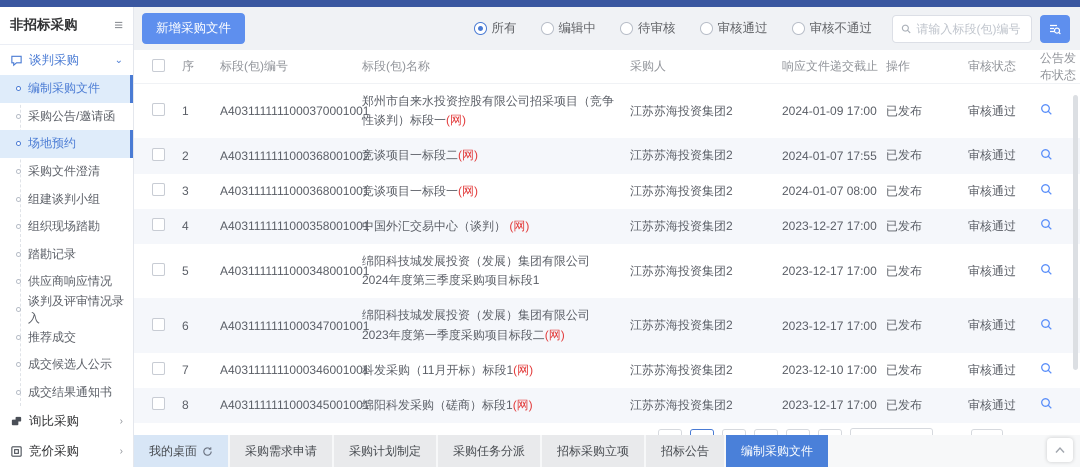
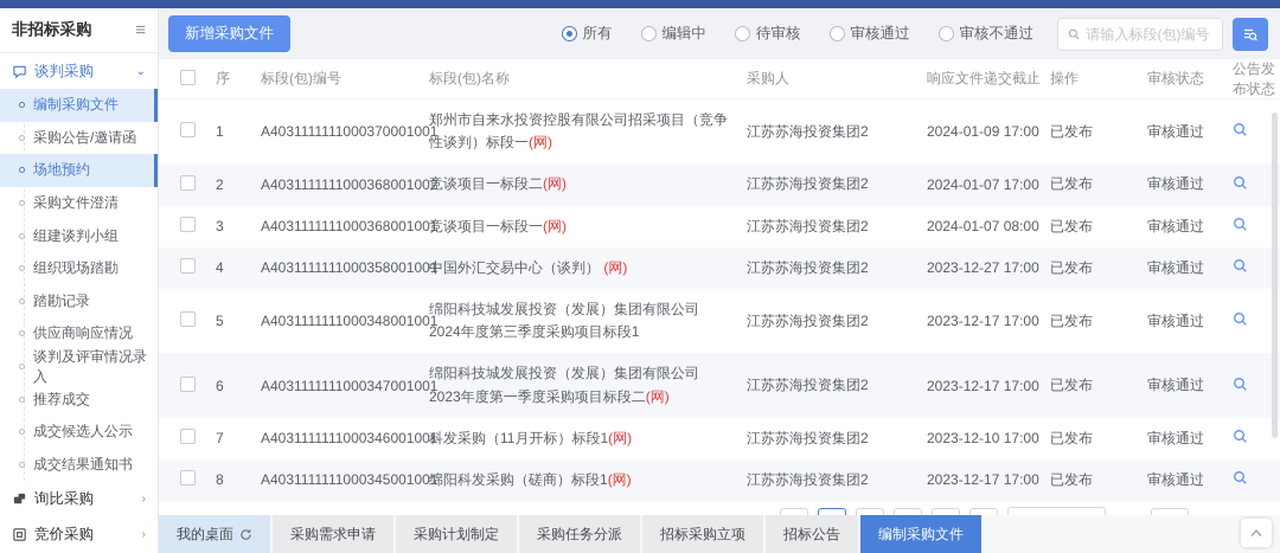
  非招标采购
  ≡
  谈判采购
  ⌄
  编制采购文件
  采购公告/邀请函
  场地预约
  采购文件澄清
  组建谈判小组
  组织现场踏勘
  踏勘记录
  供应商响应情况
  谈判及评审情况录入
  推荐成交
  成交候选人公示
  成交结果通知书
  询比采购
  ›
  竞价采购
  ›
  新增采购文件
  所有
  编辑中
  待审核
  审核通过
  审核不通过
  请输入标段(包)编号
  序
  标段(包)编号
  标段(包)名称
  采购人
  响应文件递交截止
  操作
  审核状态
  公告发布状态
  1
  A403111111100037000100
  郑州市自来水投资控股有限公司招采项目（竞争性谈判）标段一(网)
  江苏苏海投资集团2
  2024-01-09 17:00
  已发布
  审核通过
  2
  A403111111100036800100
  竞谈项目一标段二(网)
  江苏苏海投资集团2
- 2024-01-07 17:55
+ 2024-01-07 17:00
  已发布
  审核通过
  3
  A403111111100036800100
  竞谈项目一标段一(网)
  江苏苏海投资集团2
  2024-01-07 08:00
  已发布
  审核通过
  4
  A403111111100035800100
  中国外汇交易中心（谈判） (网)
  江苏苏海投资集团2
  2023-12-27 17:00
  已发布
  审核通过
  5
  A403111111100034800100
  绵阳科技城发展投资（发展）集团有限公司2024年度第三季度采购项目标段1
  江苏苏海投资集团2
  2023-12-17 17:00
  已发布
  审核通过
  6
  A403111111100034700100
  绵阳科技城发展投资（发展）集团有限公司2023年度第一季度采购项目标段二(网)
  江苏苏海投资集团2
  2023-12-17 17:00
  已发布
  审核通过
  7
  A403111111100034600100
  科发采购（11月开标）标段1(网)
  江苏苏海投资集团2
  2023-12-10 17:00
  已发布
  审核通过
  8
  A403111111100034500100
  绵阳科发采购（磋商）标段1(网)
  江苏苏海投资集团2
  2023-12-17 17:00
  已发布
  审核通过
  我的桌面
  采购需求申请
  采购计划制定
  采购任务分派
  招标采购立项
  招标公告
  编制采购文件
